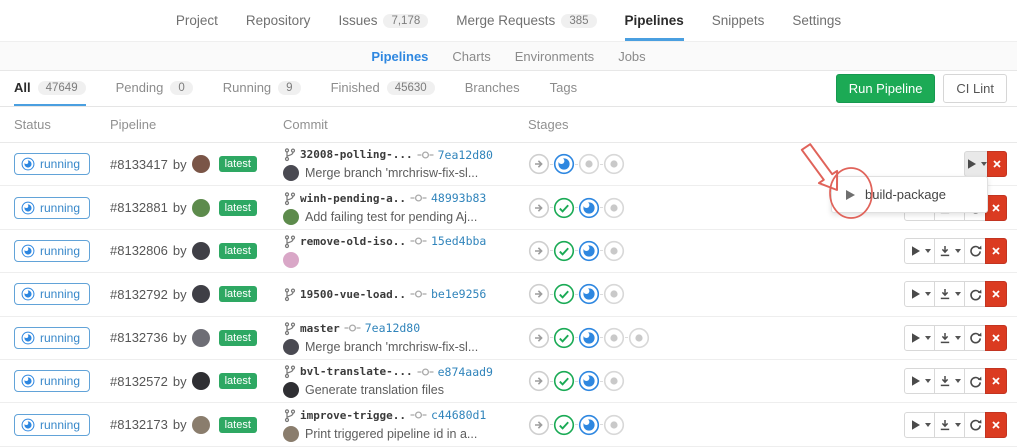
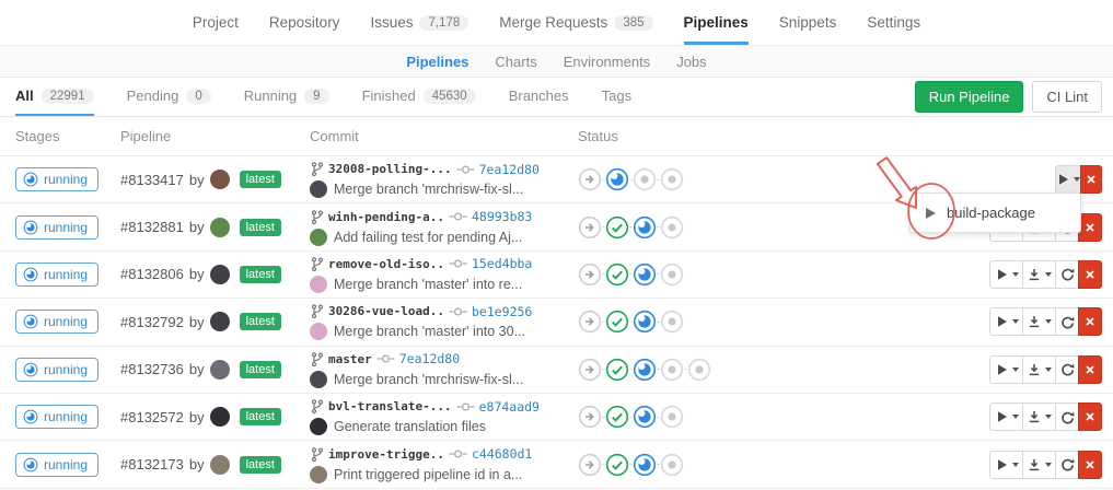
  Project
  Repository
  Issues
  7,178
  Merge Requests
  385
  Pipelines
  Snippets
  Settings
  Pipelines
  Charts
  Environments
  Jobs
  All
- 47649
+ 22991
  Pending
  0
  Running
  9
  Finished
  45630
  Branches
  Tags
  Run Pipeline
  CI Lint
- Status
+ Stages
  Pipeline
  Commit
- Stages
+ Status
  running
  #8133417
  by
  latest
  32008-polling-...
  7ea12d80
  Merge branch 'mrchrisw-fix-sl...
  running
  #8132881
  by
  latest
  winh-pending-a..
  48993b83
  Add failing test for pending Aj...
  running
  #8132806
  by
  latest
  remove-old-iso..
  15ed4bba
+ Merge branch 'master' into re...
  running
  #8132792
  by
  latest
- 19500-vue-load..
+ 30286-vue-load..
  be1e9256
+ Merge branch 'master' into 30...
  running
  #8132736
  by
  latest
  master
  7ea12d80
  Merge branch 'mrchrisw-fix-sl...
  running
  #8132572
  by
  latest
  bvl-translate-...
  e874aad9
  Generate translation files
  running
  #8132173
  by
  latest
  improve-trigge..
  c44680d1
  Print triggered pipeline id in a...
  build-package
